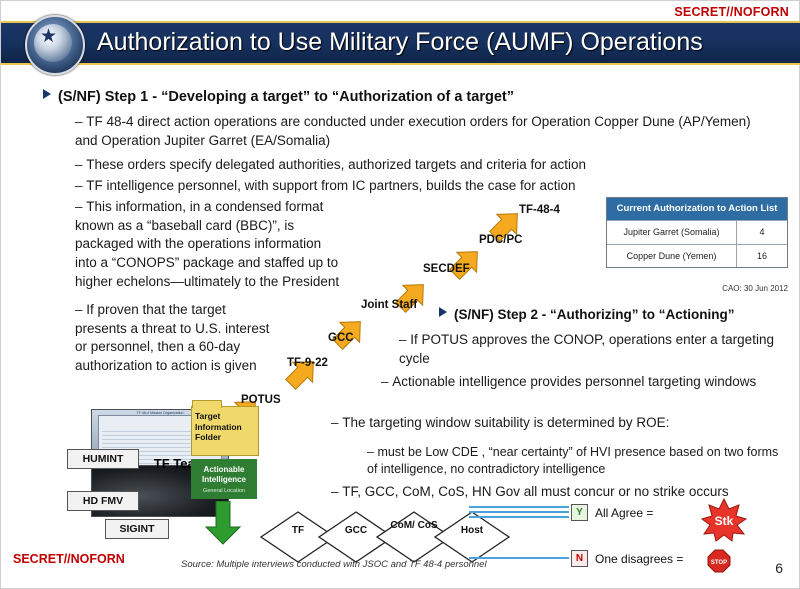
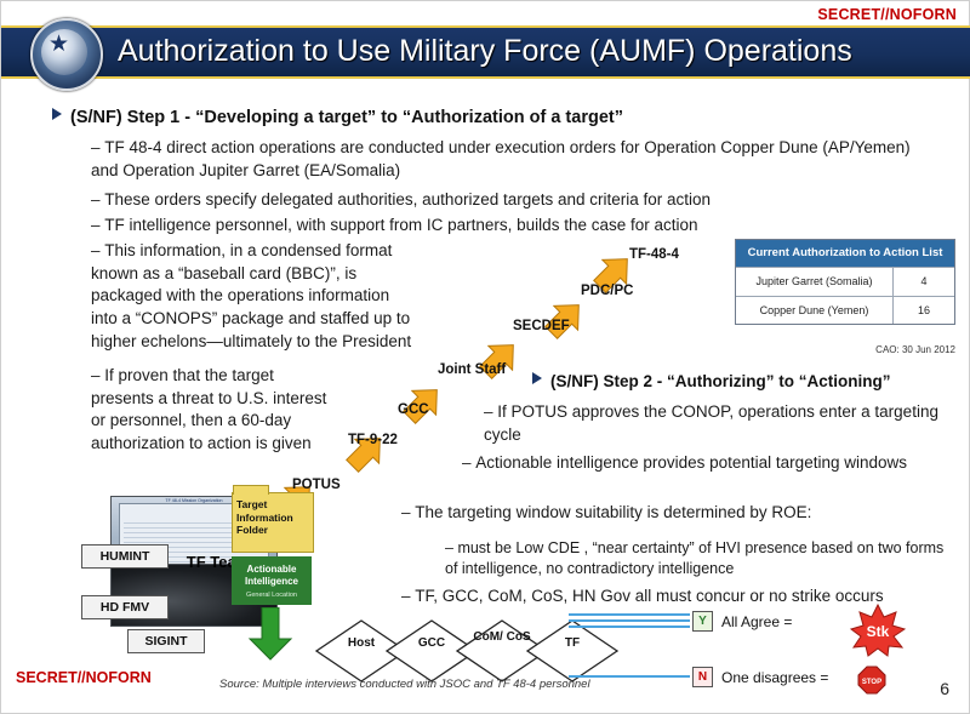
  SECRET//NOFORN
  SECRET//NOFORN
  Authorization to Use Military Force (AUMF) Operations
  ★
  (S/NF) Step 1 - “Developing a target” to “Authorization of a target”
  – TF 48-4 direct action operations are conducted under execution orders for Operation Copper Dune (AP/Yemen) and Operation Jupiter Garret (EA/Somalia)
  – These orders specify delegated authorities, authorized targets and criteria for action
  – TF intelligence personnel, with support from IC partners, builds the case for action
  – This information, in a condensed format known as a “baseball card (BBC)”, is packaged with the operations information into a “CONOPS” package and staffed up to higher echelons—ultimately to the President
  – If proven that the target presents a threat to U.S. interest or personnel, then a 60-day authorization to action is given
  Current Authorization to Action List
  Jupiter Garret (Somalia)
  4
  Copper Dune (Yemen)
  16
  CAO: 30 Jun 2012
  POTUS
  TF-9-22
  GCC
  Joint Staff
  SECDEF
  PDC/PC
  TF-48-4
  (S/NF) Step 2 - “Authorizing” to “Actioning”
  – If POTUS approves the CONOP, operations enter a targeting cycle
- – Actionable intelligence provides personnel targeting windows
+ – Actionable intelligence provides potential targeting windows
  – The targeting window suitability is determined by ROE:
  – must be Low CDE , “near certainty” of HVI presence based on two forms of intelligence, no contradictory intelligence
  – TF, GCC, CoM, CoS, HN Gov all must concur or no strike occurs
  HUMINT
  HD FMV
  SIGINT
  Target Information Folder
  Actionable Intelligence
- TF
+ Host
  GCC
  CoM/ CoS
- Host
+ TF
  Y
  N
  All Agree =
  One disagrees =
  Stk
  Source: Multiple interviews conducted with JSOC and TF 48-4 personnel
  6
